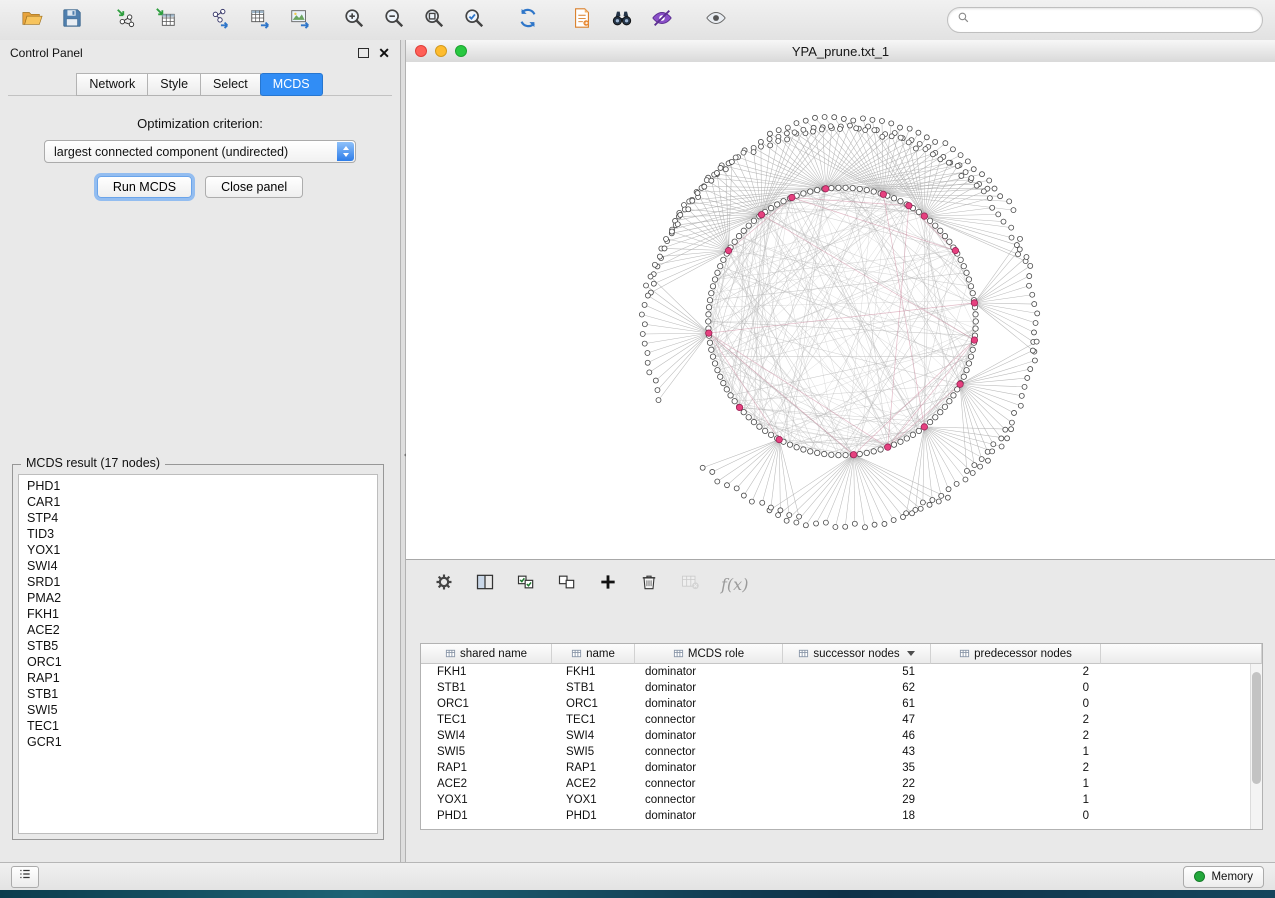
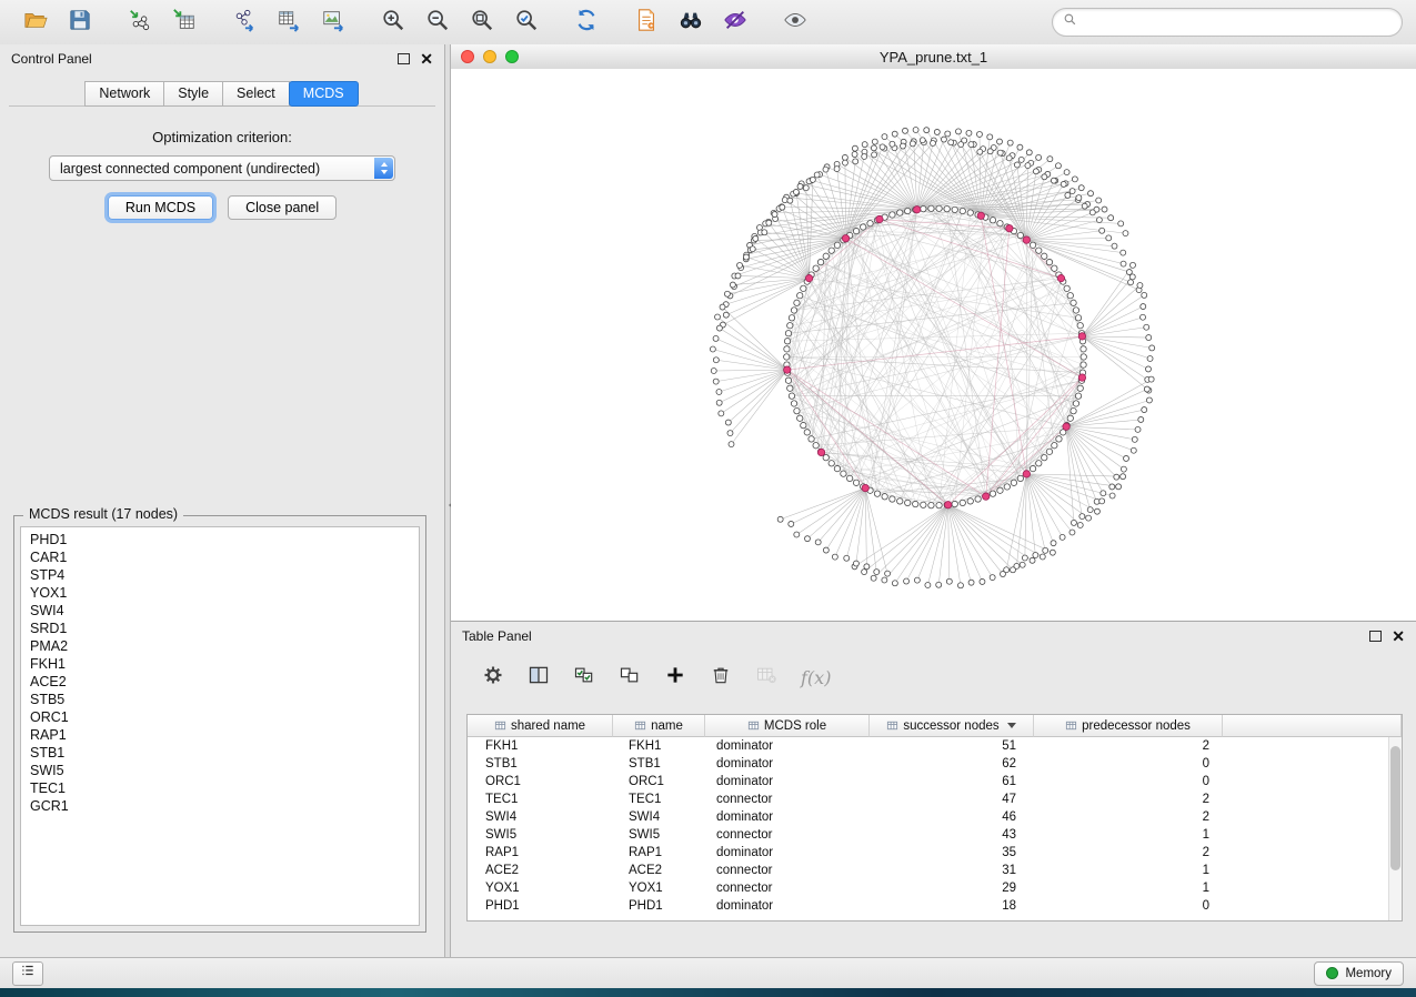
  Control Panel
  Network
  Style
  Select
  MCDS
  Optimization criterion:
  largest connected component (undirected)
  Run MCDS
  Close panel
  MCDS result (17 nodes)
  PHD1
  CAR1
  STP4
- TID3
  YOX1
  SWI4
  SRD1
  PMA2
  FKH1
  ACE2
  STB5
  ORC1
  RAP1
  STB1
  SWI5
  TEC1
  GCR1
  YPA_prune.txt_1
+ Table Panel
  f(x)
  shared name
  name
  MCDS role
  successor nodes
  predecessor nodes
  FKH1
  FKH1
  dominator
  51
  2
  STB1
  STB1
  dominator
  62
  0
  ORC1
  ORC1
  dominator
  61
  0
  TEC1
  TEC1
  connector
  47
  2
  SWI4
  SWI4
  dominator
  46
  2
  SWI5
  SWI5
  connector
  43
  1
  RAP1
  RAP1
  dominator
  35
  2
  ACE2
  ACE2
  connector
- 22
+ 31
  1
  YOX1
  YOX1
  connector
  29
  1
  PHD1
  PHD1
  dominator
  18
  0
  Memory
